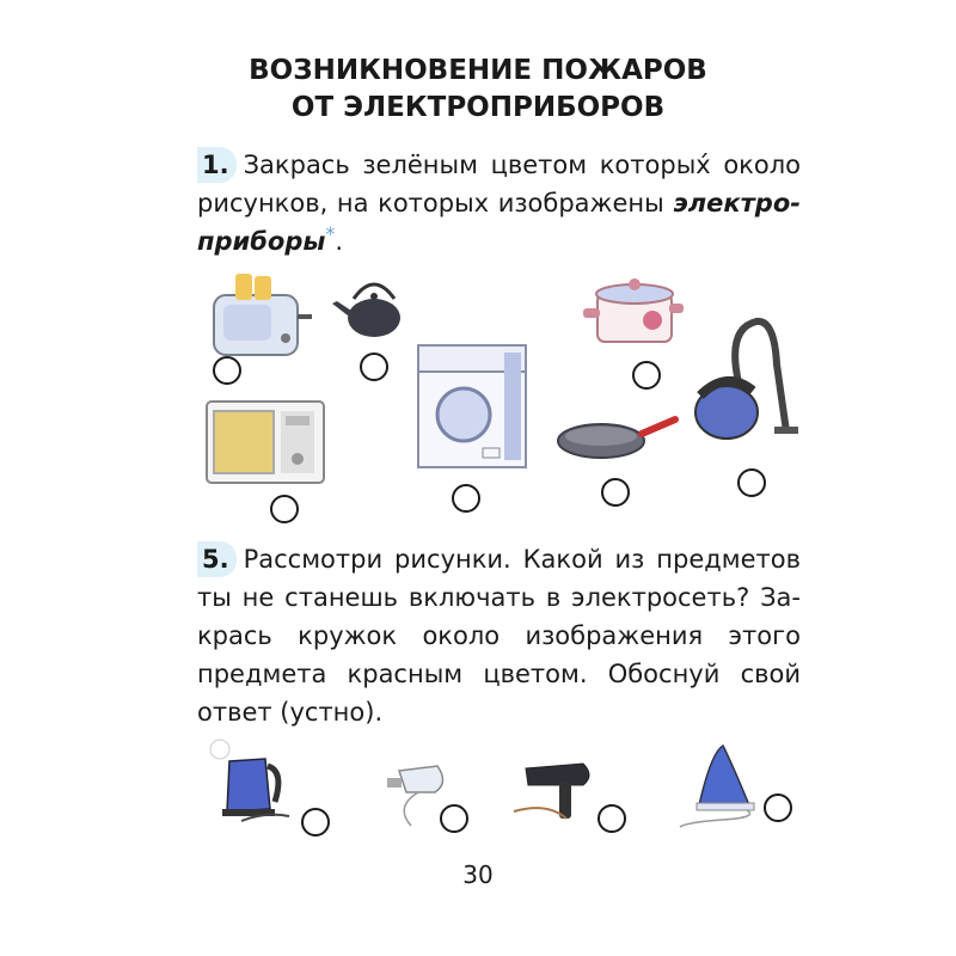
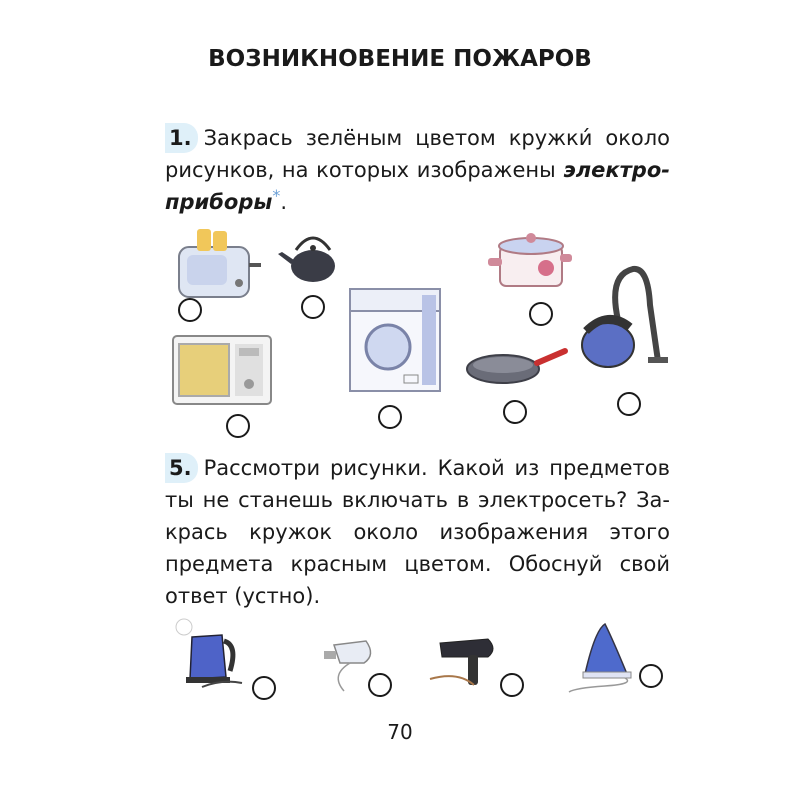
  ВОЗНИКНОВЕНИЕ ПОЖАРОВ
- ОТ ЭЛЕКТРОПРИБОРОВ
- 1. Закрась зелёным цветом которых́ около рисунков, на которых изображены электро­риборы*.
+ 1. Закрась зелёным цветом кружки́ около рисунков, на которых изображены электро­риборы*.
  5. Рассмотри рисунки. Какой из предметов ты не станешь включать в электросеть? За­рась кружок около изображения этого пред­мета красным цветом. Обоснуй свой ответ (устно).
- 30
+ 70
